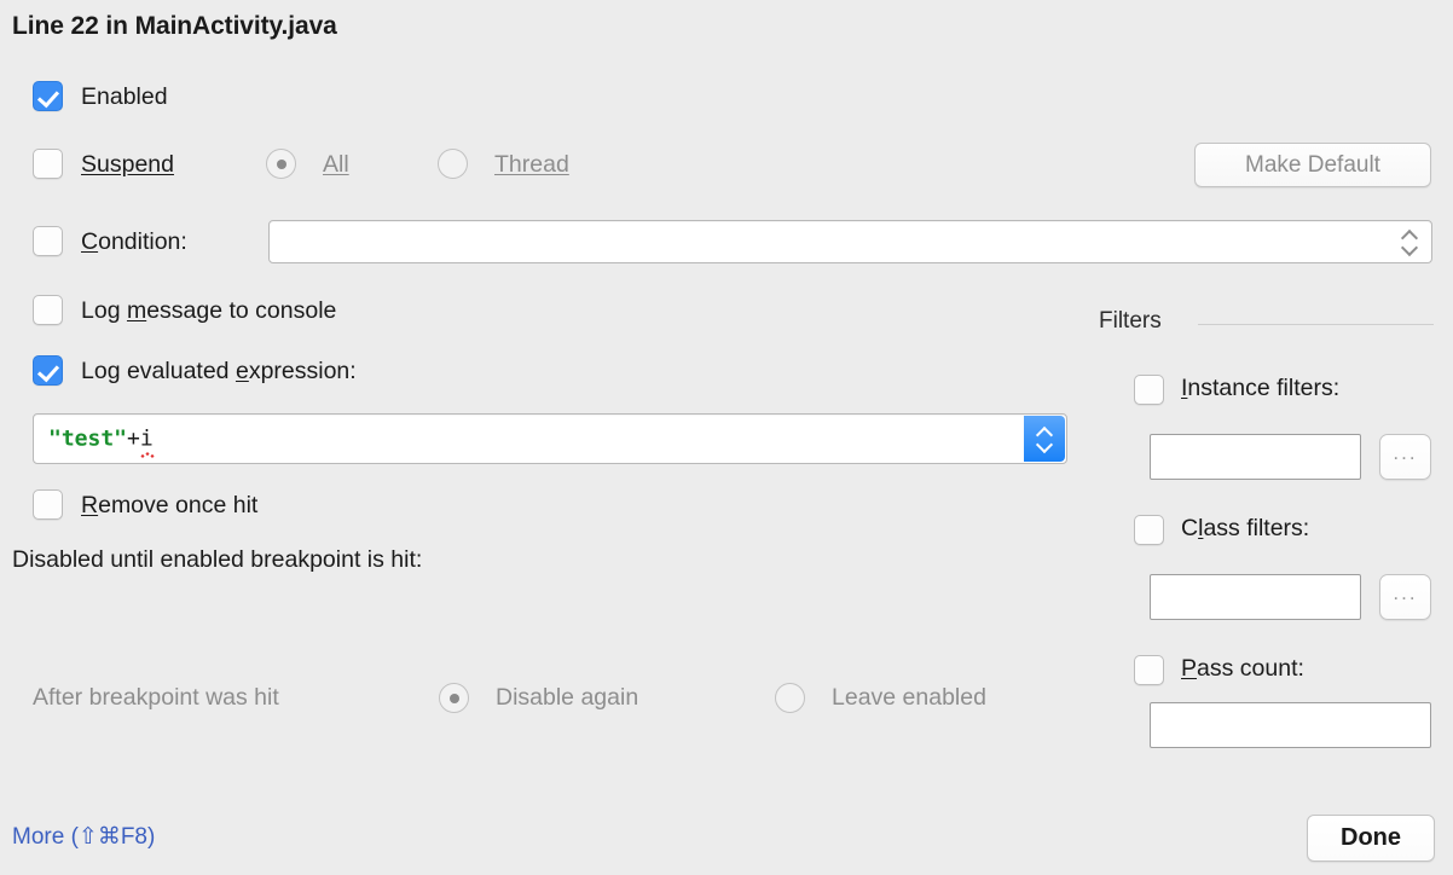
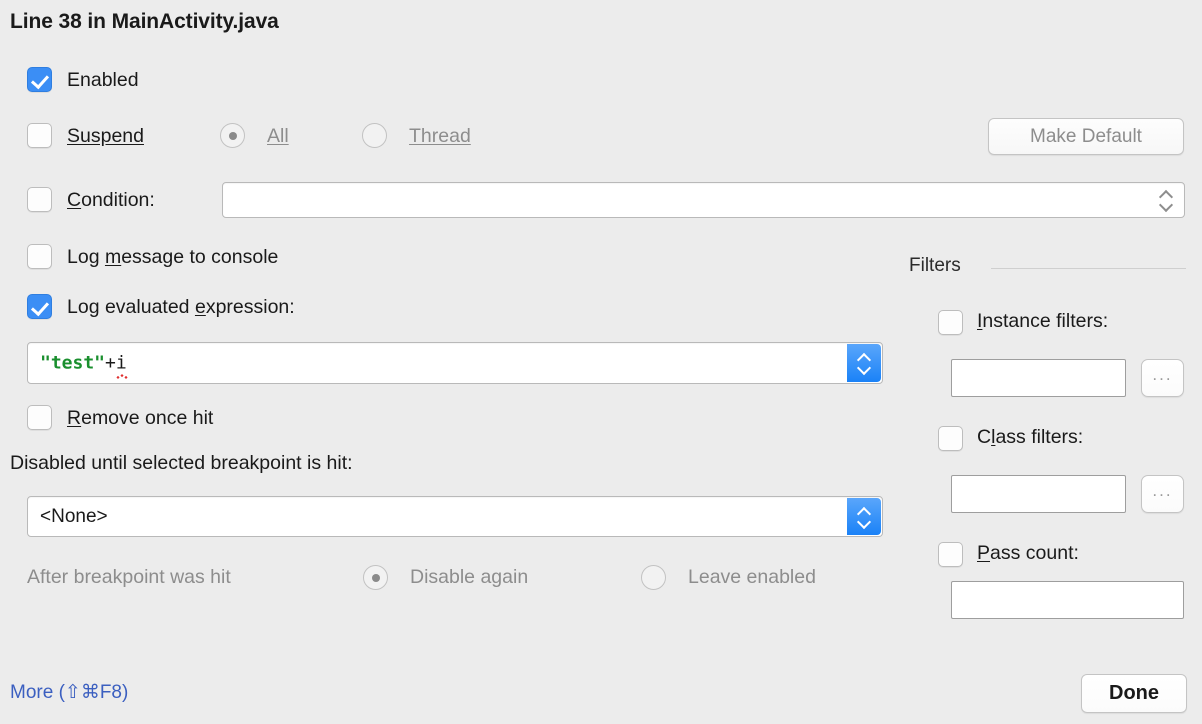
- Line 22 in MainActivity.java
+ Line 38 in MainActivity.java
  Enabled
  Suspend
  All
  Thread
  Make Default
  Condition:
  Log message to console
  Log evaluated expression:
  "test"+i
  Remove once hit
- Disabled until enabled breakpoint is hit:
+ Disabled until selected breakpoint is hit:
+ <None>
  After breakpoint was hit
  Disable again
  Leave enabled
  Filters
  Instance filters:
  ...
  Class filters:
  ...
  Pass count:
  More (⇧⌘F8)
  Done
